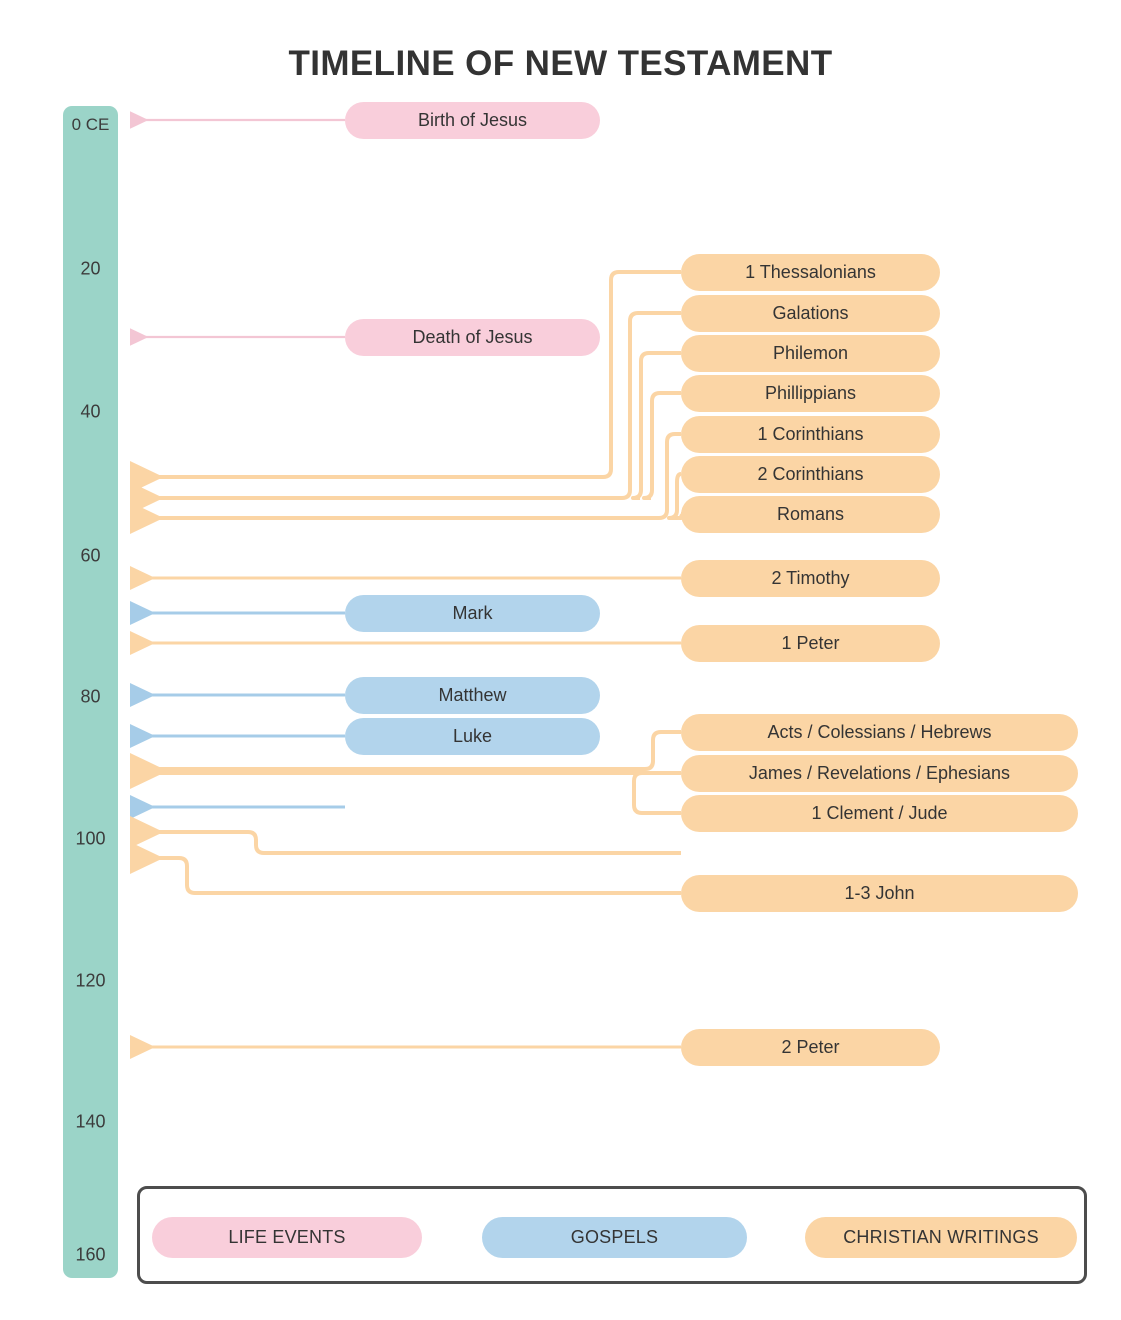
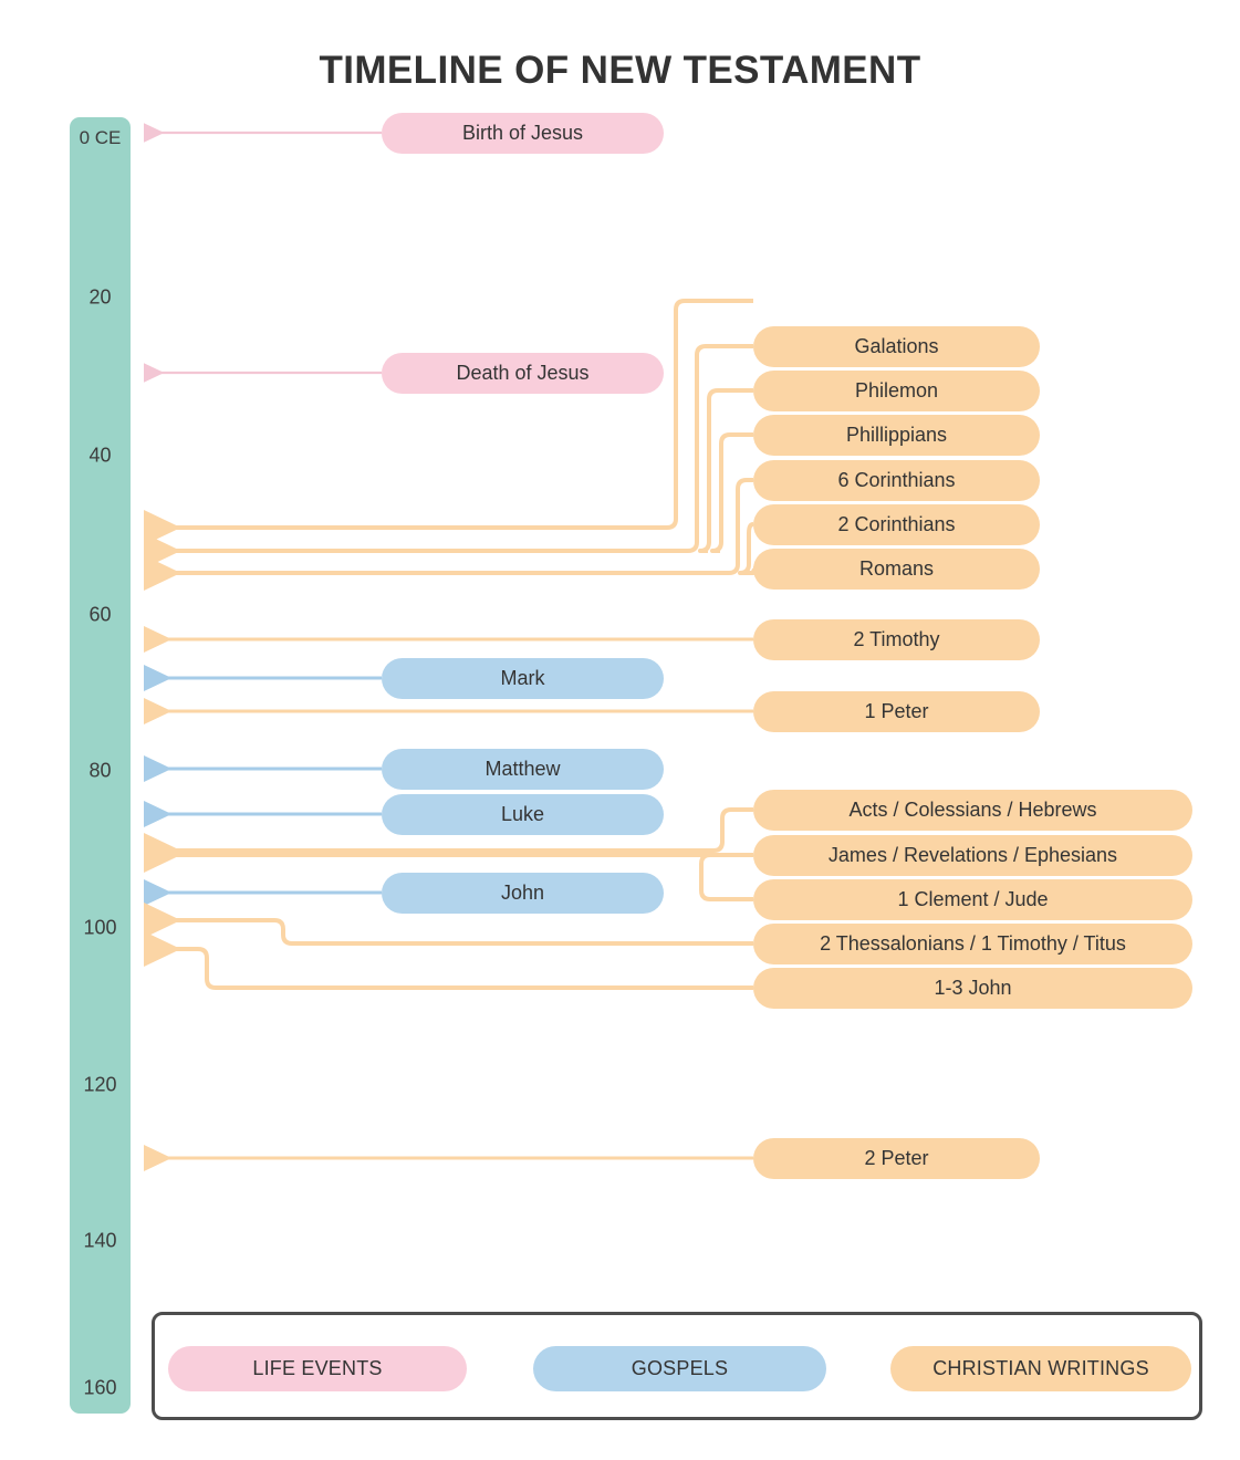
  TIMELINE OF NEW TESTAMENT
  0 CE
  20
  40
  60
  80
  100
  120
  140
  160
  Birth of Jesus
  Death of Jesus
- 1 Thessalonians
  Galations
  Philemon
  Phillippians
- 1 Corinthians
+ 6 Corinthians
  2 Corinthians
  Romans
  2 Timothy
  Mark
  1 Peter
  Matthew
  Luke
  Acts / Colessians / Hebrews
  James / Revelations / Ephesians
  1 Clement / Jude
+ John
+ 2 Thessalonians / 1 Timothy / Titus
  1-3 John
  2 Peter
  LIFE EVENTS
  GOSPELS
  CHRISTIAN WRITINGS
